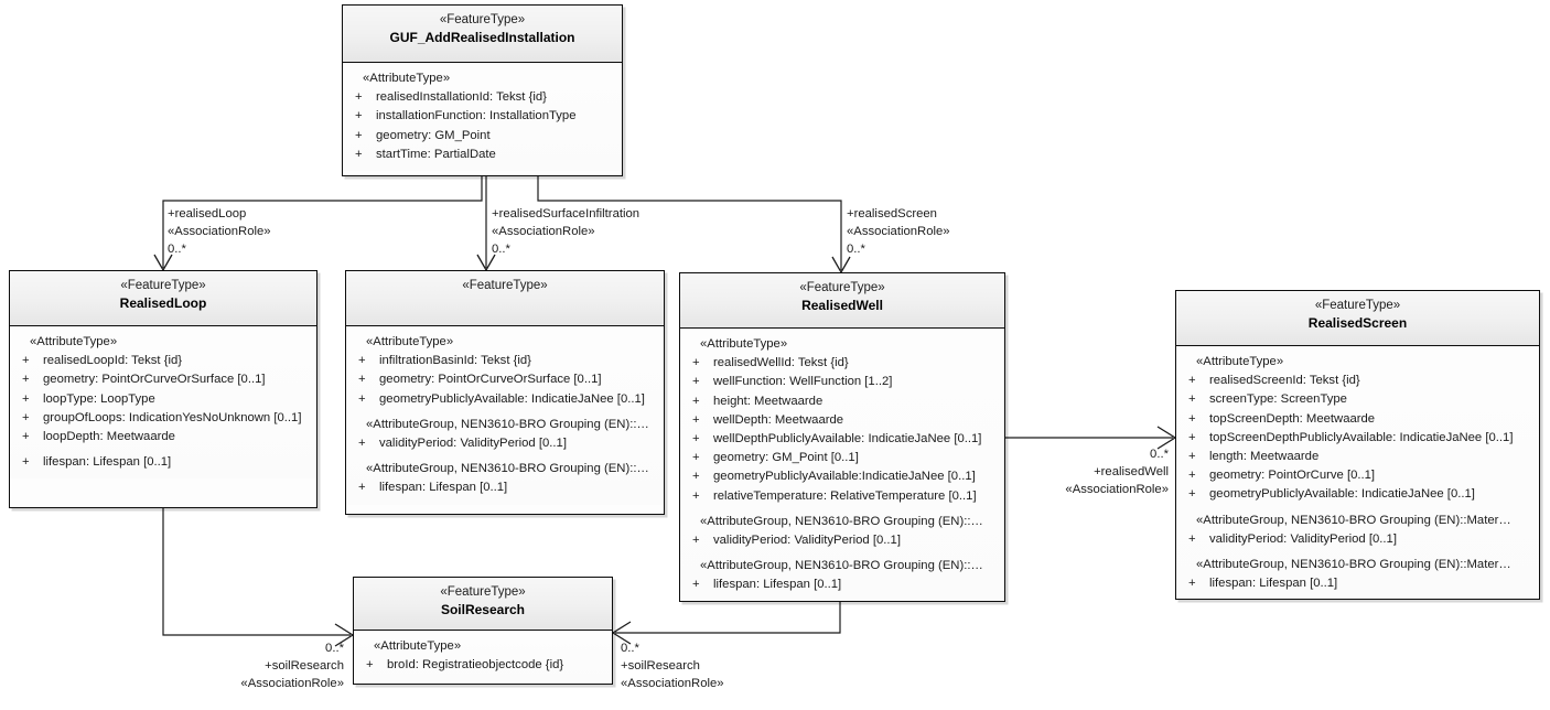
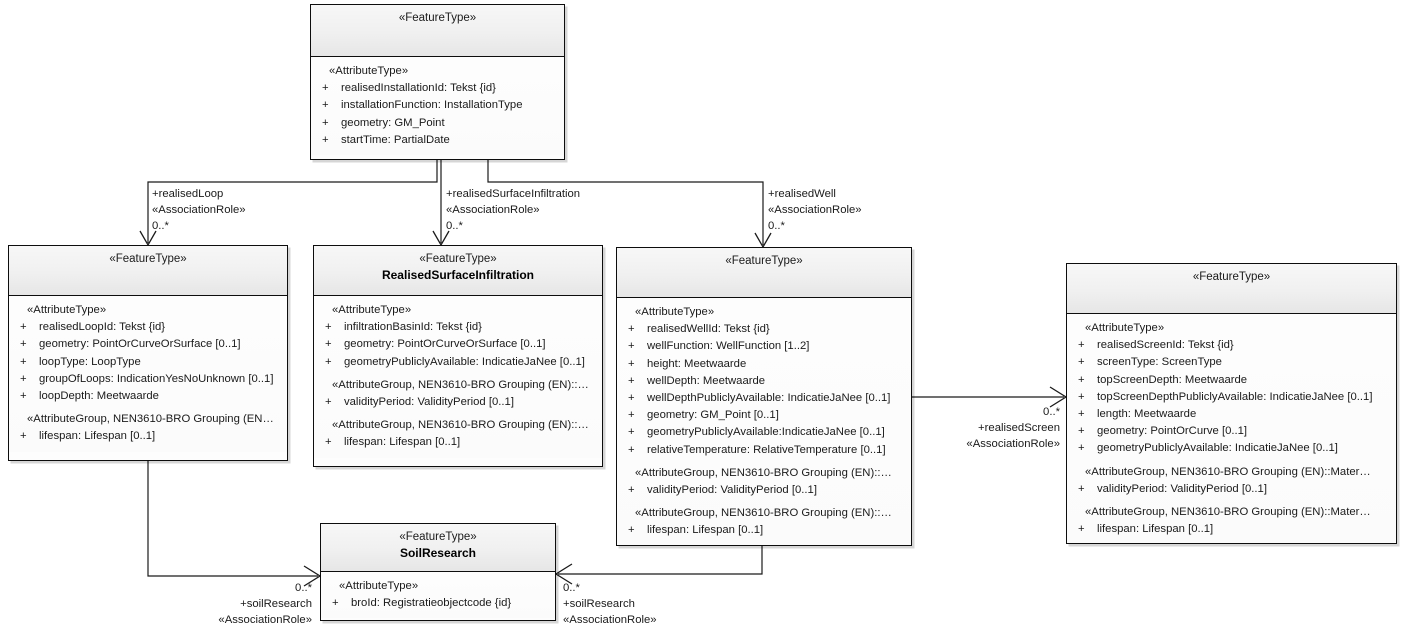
  «FeatureType»
- GUF_AddRealisedInstallation
  «AttributeType»
  +
  realisedInstallationId: Tekst {id}
  +
  installationFunction: InstallationType
  +
  geometry: GM_Point
  +
  startTime: PartialDate
  «FeatureType»
- RealisedLoop
  «AttributeType»
  +
  realisedLoopId: Tekst {id}
  +
  geometry: PointOrCurveOrSurface [0..1]
  +
  loopType: LoopType
  +
  groupOfLoops: IndicationYesNoUnknown [0..1]
  +
  loopDepth: Meetwaarde
+ «AttributeGroup, NEN3610-BRO Grouping (EN…
  +
  lifespan: Lifespan [0..1]
  «FeatureType»
+ RealisedSurfaceInfiltration
  «AttributeType»
  +
  infiltrationBasinId: Tekst {id}
  +
  geometry: PointOrCurveOrSurface [0..1]
  +
  geometryPubliclyAvailable: IndicatieJaNee [0..1]
  «AttributeGroup, NEN3610-BRO Grouping (EN)::…
  +
  validityPeriod: ValidityPeriod [0..1]
  «AttributeGroup, NEN3610-BRO Grouping (EN)::…
  +
  lifespan: Lifespan [0..1]
  «FeatureType»
- RealisedWell
  «AttributeType»
  +
  realisedWellId: Tekst {id}
  +
  wellFunction: WellFunction [1..2]
  +
  height: Meetwaarde
  +
  wellDepth: Meetwaarde
  +
  wellDepthPubliclyAvailable: IndicatieJaNee [0..1]
  +
  geometry: GM_Point [0..1]
  +
  geometryPubliclyAvailable:IndicatieJaNee [0..1]
  +
  relativeTemperature: RelativeTemperature [0..1]
  «AttributeGroup, NEN3610-BRO Grouping (EN)::…
  +
  validityPeriod: ValidityPeriod [0..1]
  «AttributeGroup, NEN3610-BRO Grouping (EN)::…
  +
  lifespan: Lifespan [0..1]
  «FeatureType»
- RealisedScreen
  «AttributeType»
  +
  realisedScreenId: Tekst {id}
  +
  screenType: ScreenType
  +
  topScreenDepth: Meetwaarde
  +
  topScreenDepthPubliclyAvailable: IndicatieJaNee [0..1]
  +
  length: Meetwaarde
  +
  geometry: PointOrCurve [0..1]
  +
  geometryPubliclyAvailable: IndicatieJaNee [0..1]
  «AttributeGroup, NEN3610-BRO Grouping (EN)::Mater…
  +
  validityPeriod: ValidityPeriod [0..1]
  «AttributeGroup, NEN3610-BRO Grouping (EN)::Mater…
  +
  lifespan: Lifespan [0..1]
  «FeatureType»
  SoilResearch
  «AttributeType»
  +
  broId: Registratieobjectcode {id}
  +realisedLoop
  «AssociationRole»
  0..*
  +realisedSurfaceInfiltration
  «AssociationRole»
  0..*
- +realisedScreen
+ +realisedWell
  «AssociationRole»
  0..*
  0..*
- +realisedWell
+ +realisedScreen
  «AssociationRole»
  0..*
  +soilResearch
  «AssociationRole»
  0..*
  +soilResearch
  «AssociationRole»
